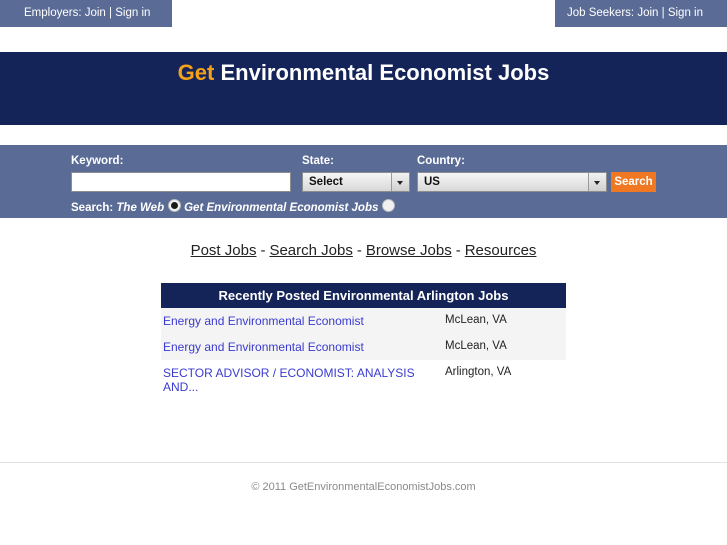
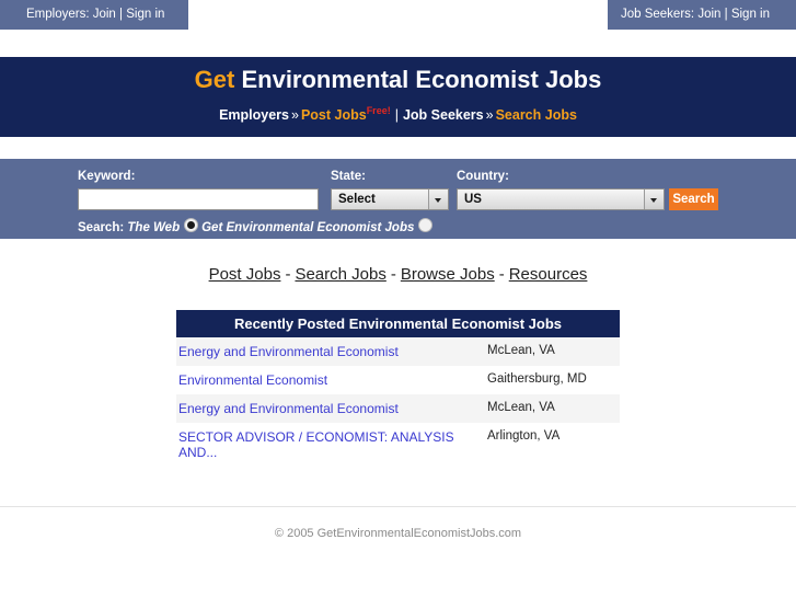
  Employers: Join | Sign in
  Job Seekers: Join | Sign in
  Get Environmental Economist Jobs
+ Employers » Post JobsFree! | Job Seekers » Search Jobs
  Keyword:
  State:
  Country:
  Select
  US
  Search
  Search: The Web Get Environmental Economist Jobs
  Post Jobs - Search Jobs - Browse Jobs - Resources
- Recently Posted Environmental Arlington Jobs
+ Recently Posted Environmental Economist Jobs
  Energy and Environmental Economist	McLean, VA
+ Environmental Economist	Gaithersburg, MD
  Energy and Environmental Economist	McLean, VA
  SECTOR ADVISOR / ECONOMIST: ANALYSIS AND...	Arlington, VA
- © 2011 GetEnvironmentalEconomistJobs.com
+ © 2005 GetEnvironmentalEconomistJobs.com
